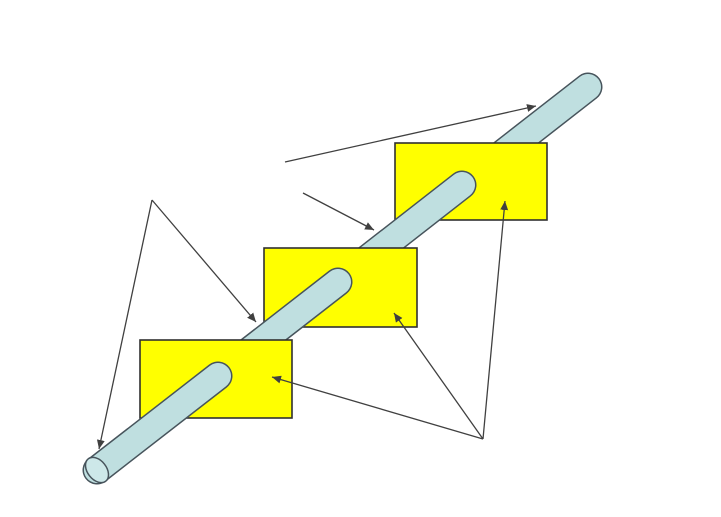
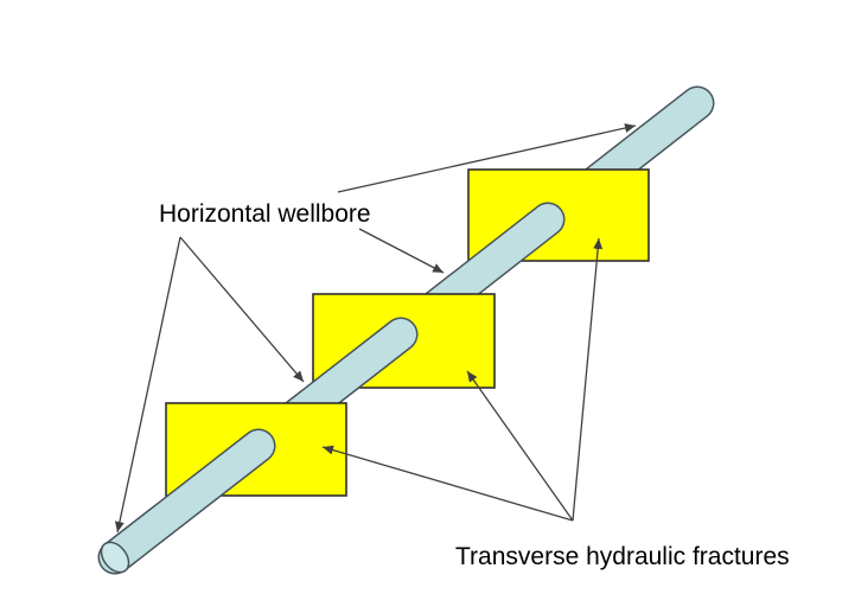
+ Horizontal wellbore
+ Transverse hydraulic fractures
